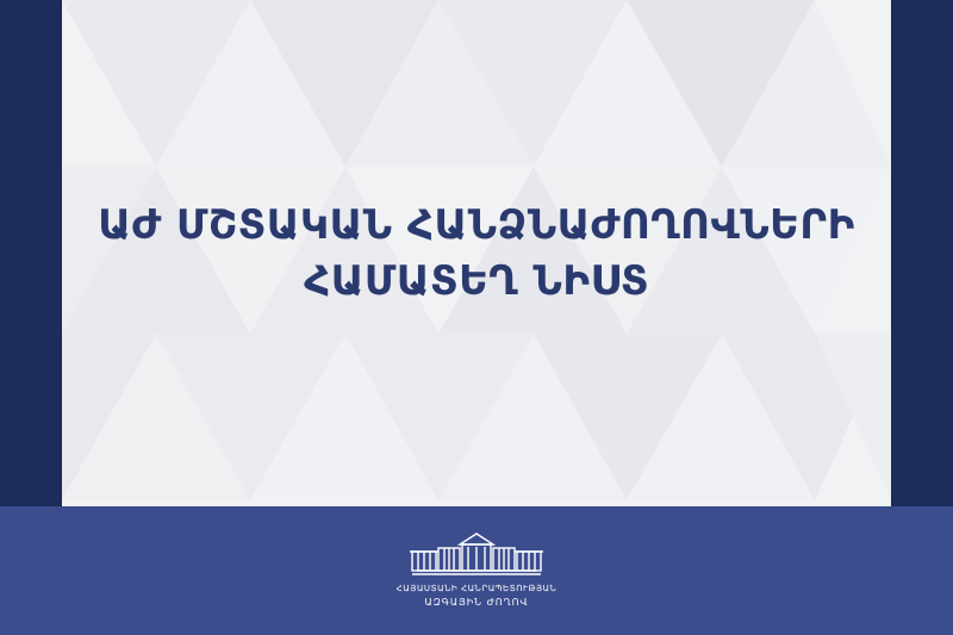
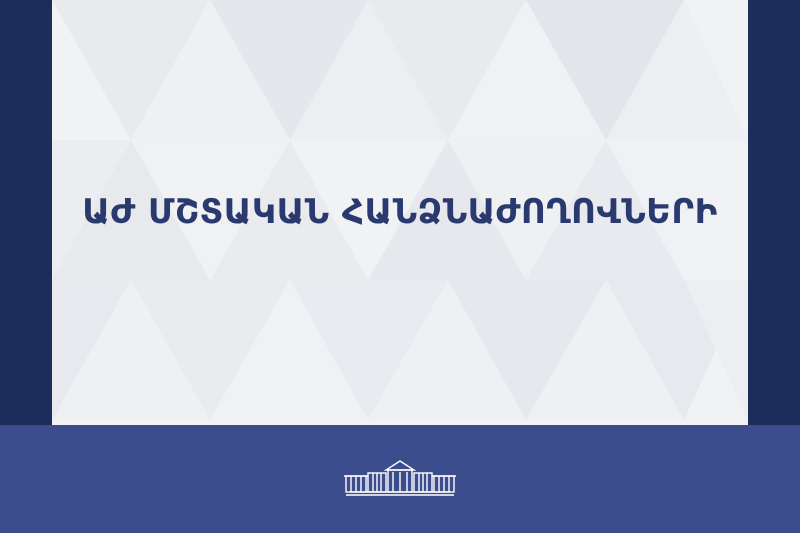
  ԱԺ ՄՇՏԱԿԱՆ ՀԱՆՁՆԱԺՈՂՈՎՆԵՐԻ
- ՀԱՄԱՏԵՂ ՆԻՍՏ
- ՀԱՅԱՍՏԱՆԻ ՀԱՆՐԱՊԵՏՈՒԹՅԱՆ
- ԱԶԳԱՅԻՆ ԺՈՂՈՎ
